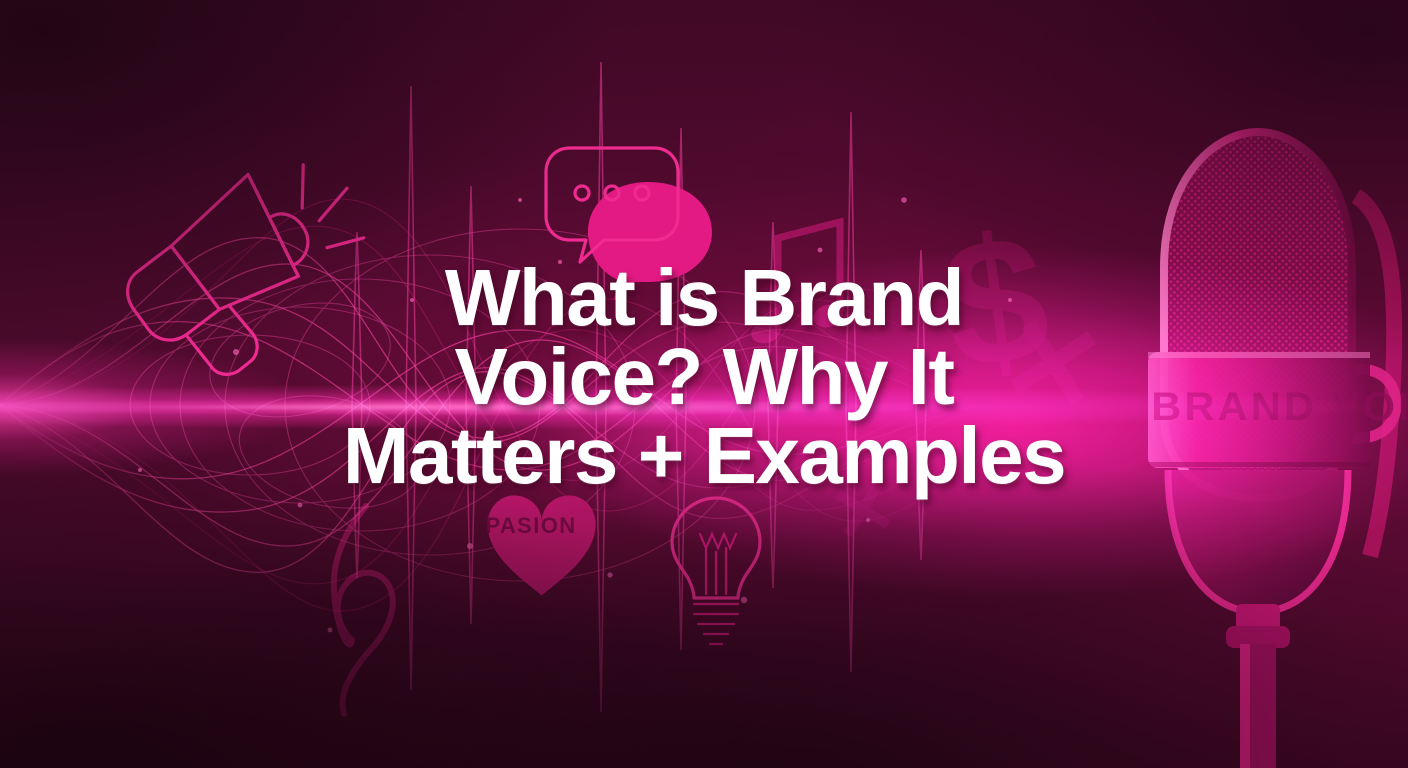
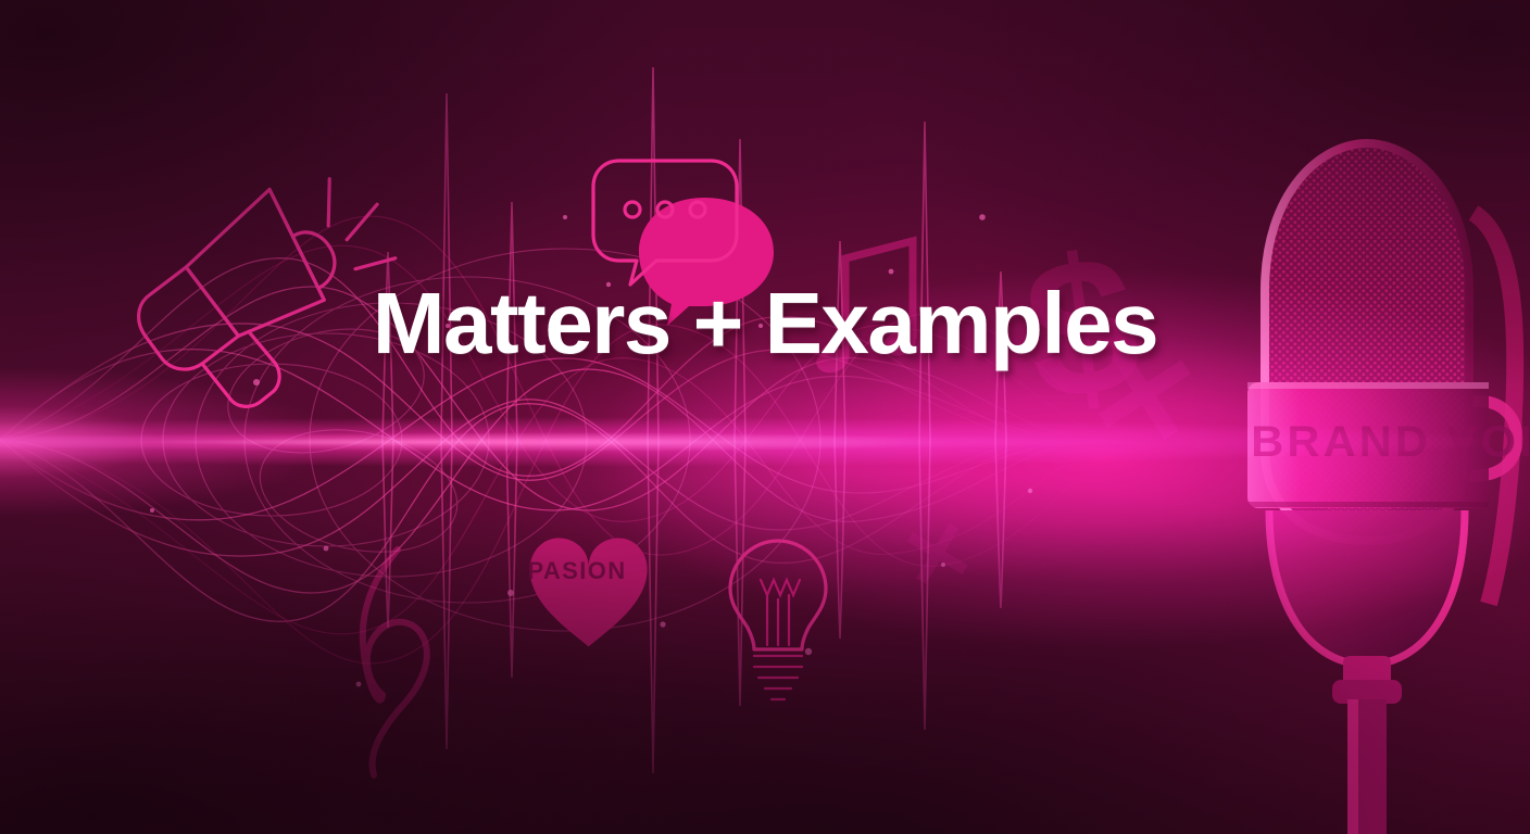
- What is Brand
- Voice? Why It
  Matters + Examples
